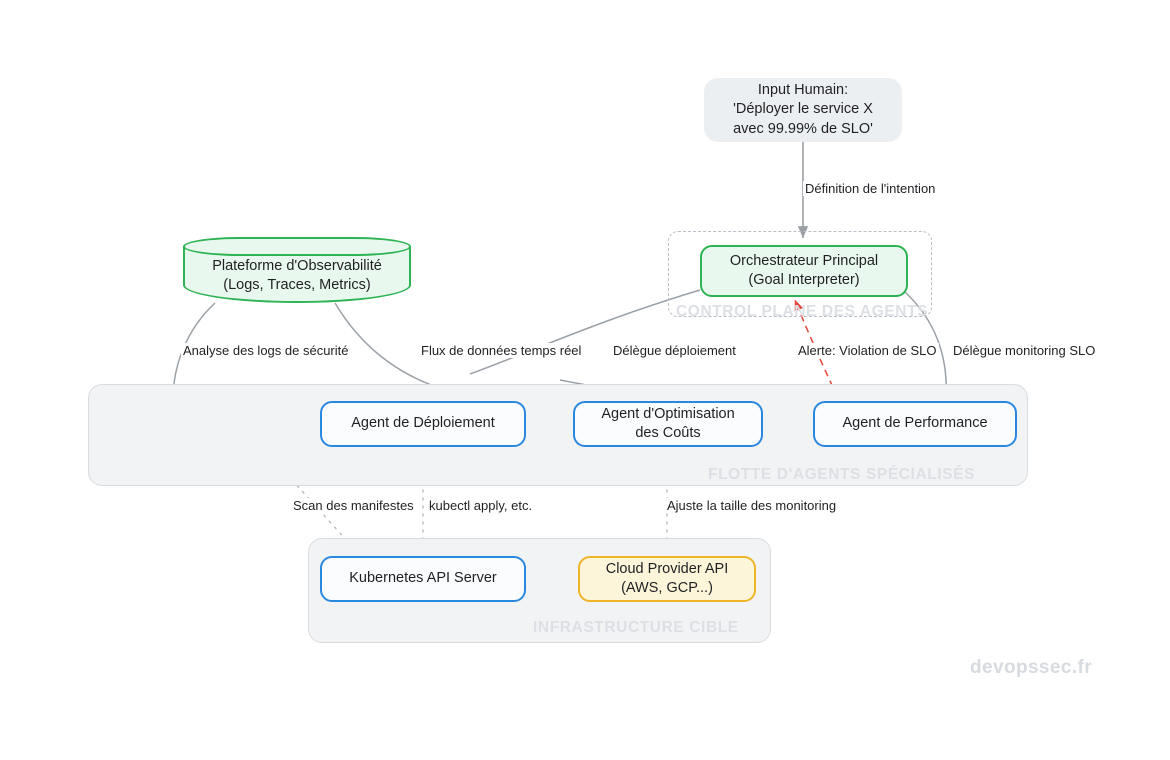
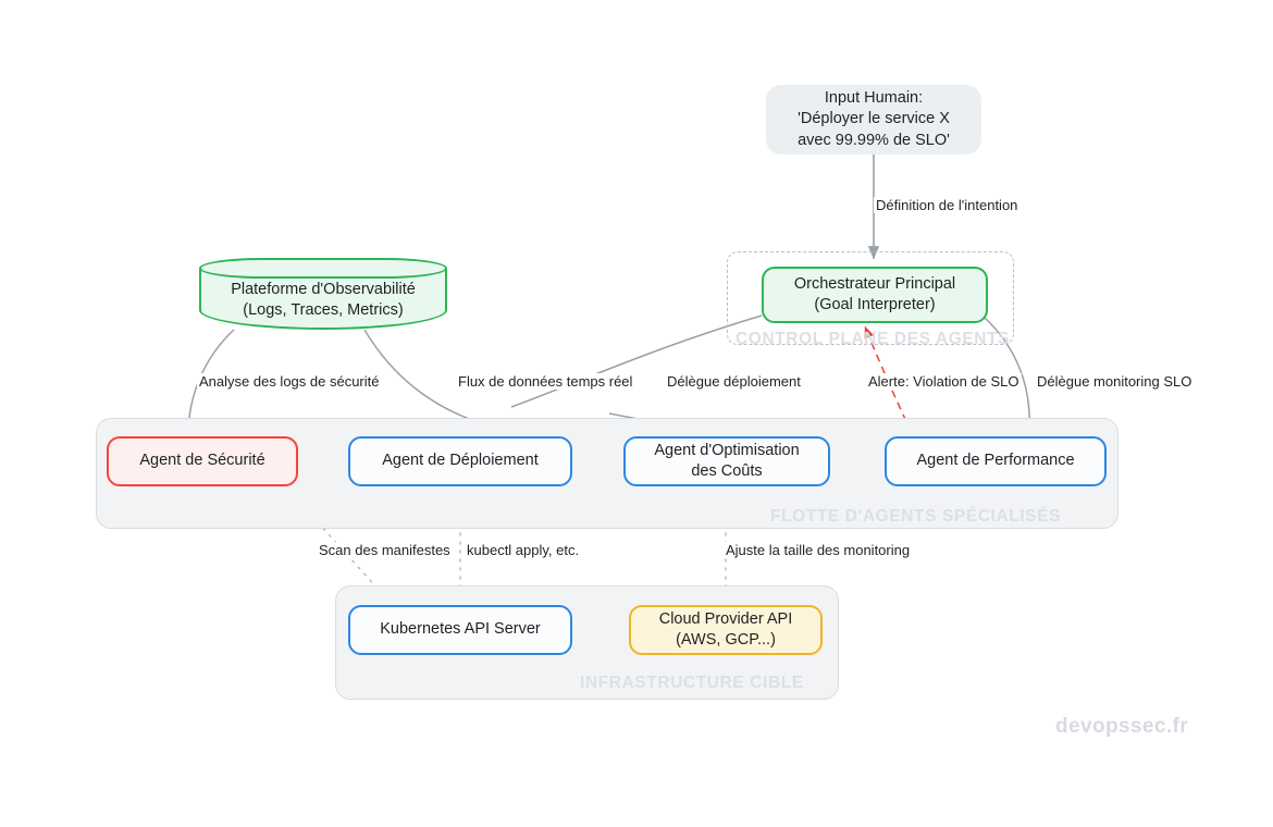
  CONTROL PLANE DES AGENTS
  Input Humain:
  'Déployer le service X
  avec 99.99% de SLO'
  Orchestrateur Principal
  (Goal Interpreter)
  Plateforme d'Observabilité
  (Logs, Traces, Metrics)
+ Agent de Sécurité
  Agent de Déploiement
  Agent d'Optimisation
  des Coûts
  Agent de Performance
  Kubernetes API Server
  Cloud Provider API
  (AWS, GCP...)
  Définition de l'intention
  Analyse des logs de sécurité
  Flux de données temps réel
  Délègue déploiement
  Alerte: Violation de SLO
  Délègue monitoring SLO
  Scan des manifestes
  kubectl apply, etc.
  Ajuste la taille des monitoring
  devopssec.fr
